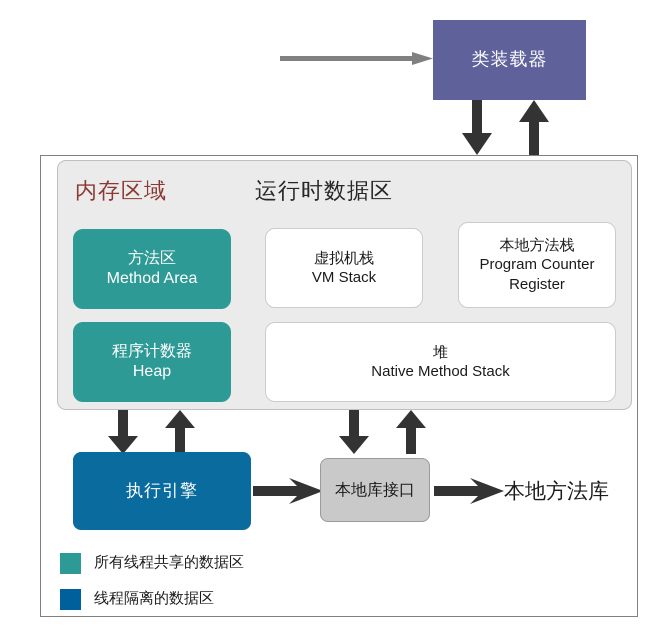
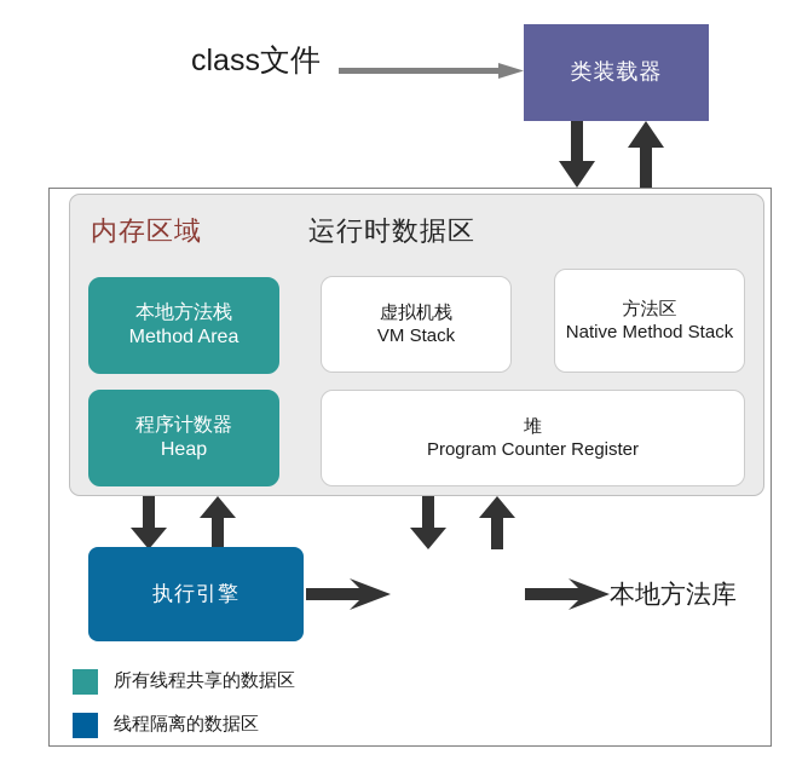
+ class文件
  类装载器
  内存区域
  运行时数据区
- 方法区
+ 本地方法栈
  Method Area
  虚拟机栈
  VM Stack
- 本地方法栈
+ 方法区
- Program Counter Register
+ Native Method Stack
  程序计数器
  Heap
  堆
- Native Method Stack
+ Program Counter Register
  执行引擎
- 本地库接口
  本地方法库
  所有线程共享的数据区
  线程隔离的数据区
